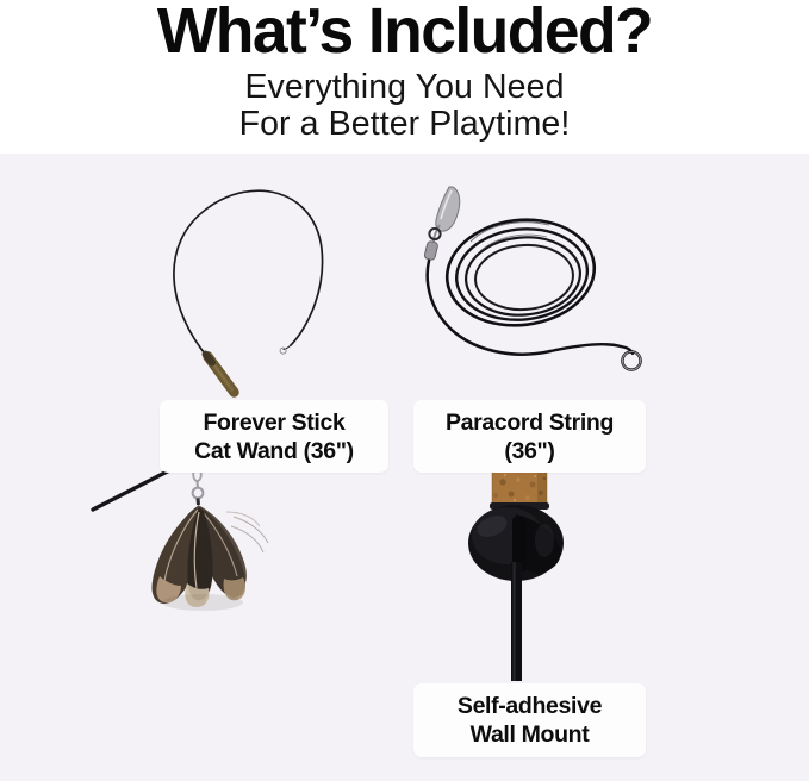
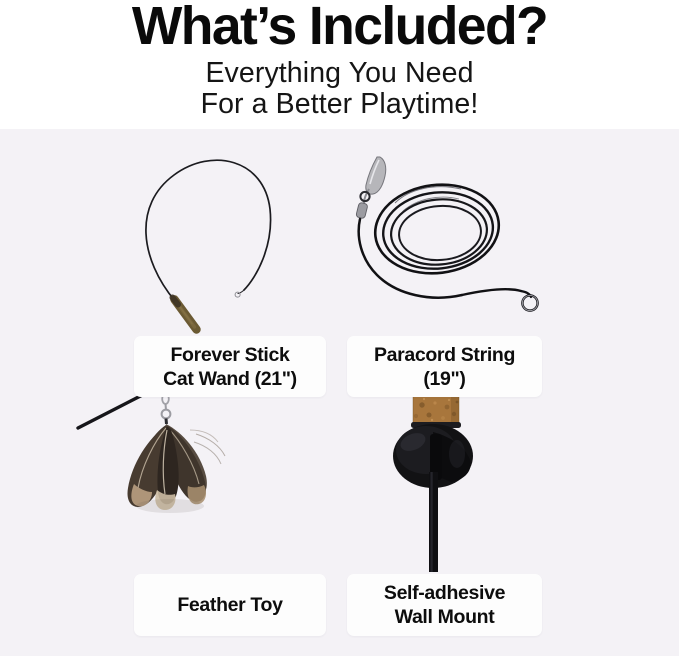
  What’s Included?
  Everything You Need
  For a Better Playtime!
  Forever Stick
- Cat Wand (36")
+ Cat Wand (21")
  Paracord String
- (36")
+ (19")
+ Feather Toy
  Self-adhesive
  Wall Mount
